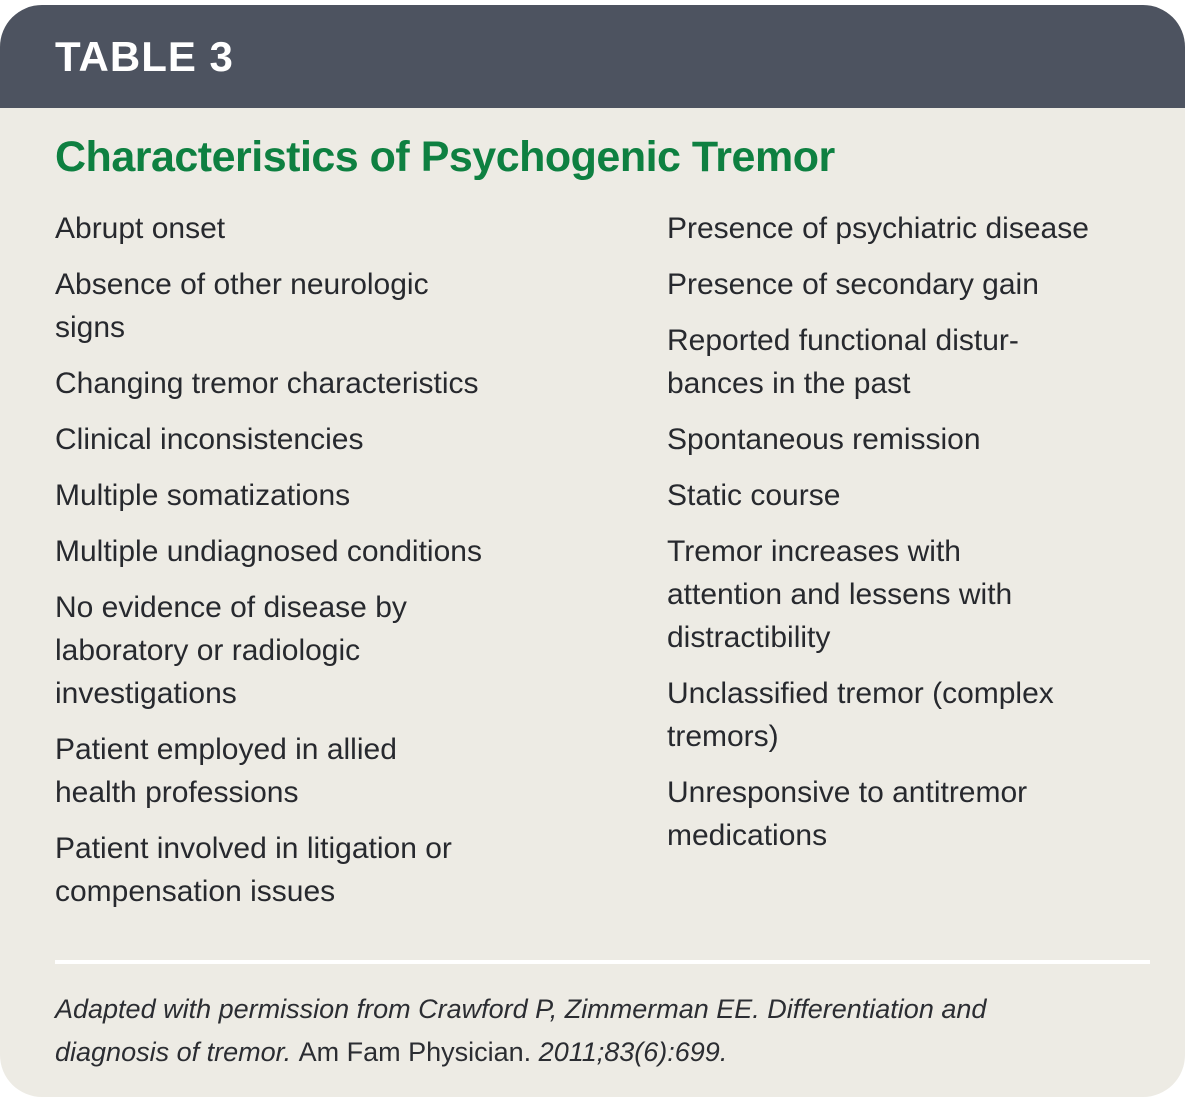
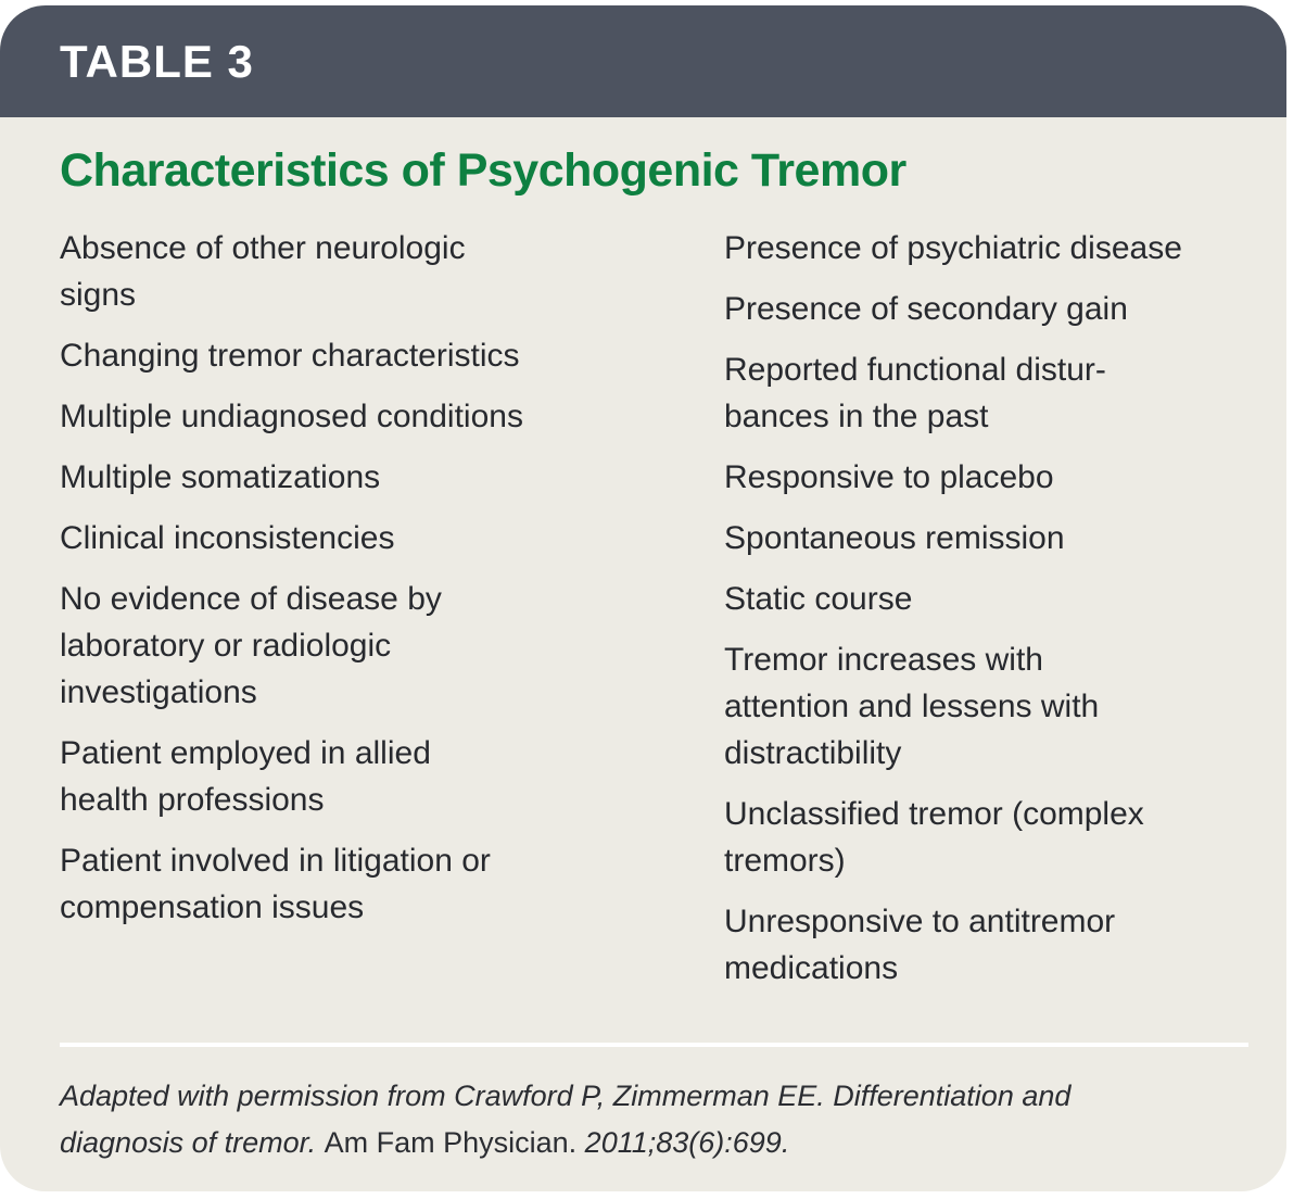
  TABLE 3
  Characteristics of Psychogenic Tremor
- Abrupt onset
  Absence of other neurologic
  signs
  Changing tremor characteristics
- Clinical inconsistencies
+ Multiple undiagnosed conditions
  Multiple somatizations
- Multiple undiagnosed conditions
+ Clinical inconsistencies
  No evidence of disease by
  laboratory or radiologic
  investigations
  Patient employed in allied
  health professions
  Patient involved in litigation or
  compensation issues
  Presence of psychiatric disease
  Presence of secondary gain
  Reported functional distur-
  bances in the past
+ Responsive to placebo
  Spontaneous remission
  Static course
  Tremor increases with
  attention and lessens with
  distractibility
  Unclassified tremor (complex
  tremors)
  Unresponsive to antitremor
  medications
  Adapted with permission from Crawford P, Zimmerman EE. Differentiation and diagnosis of tremor. Am Fam Physician. 2011;83(6):699.
